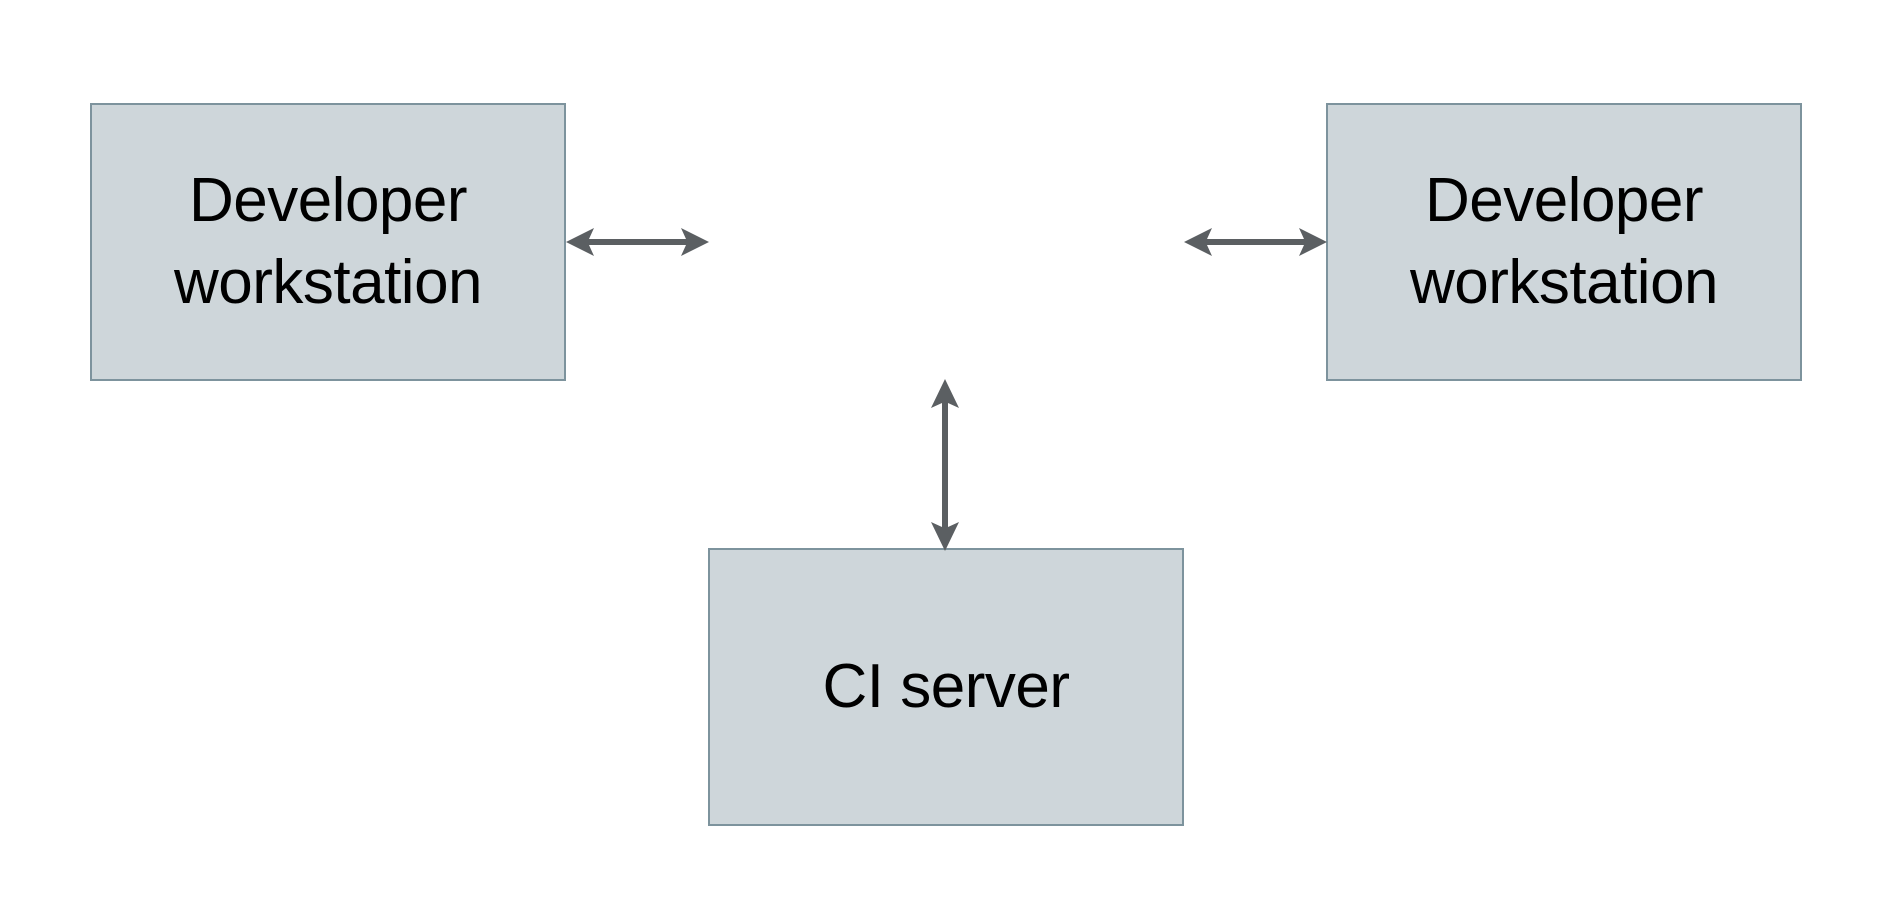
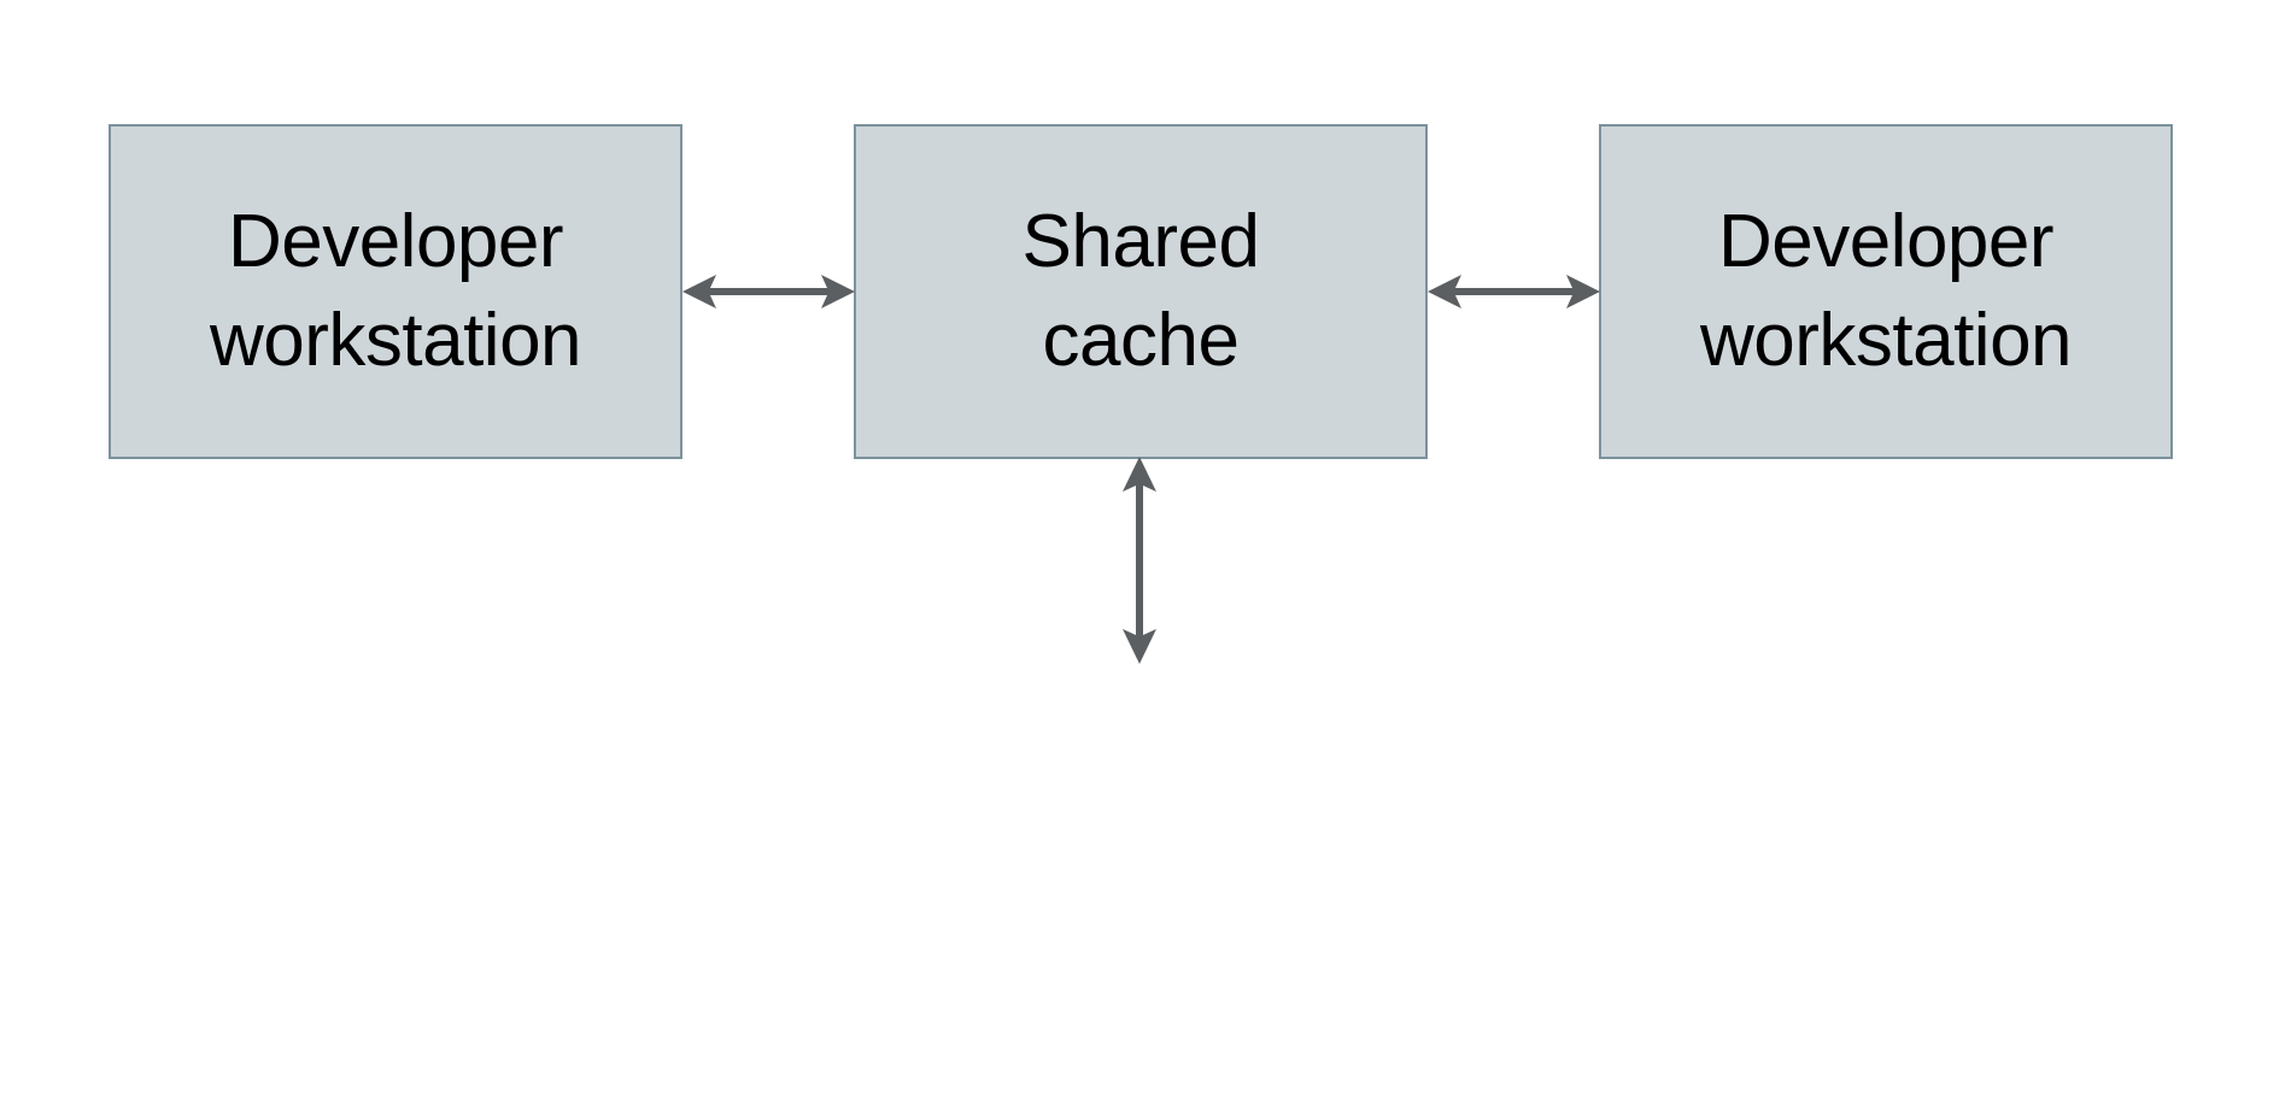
  Developer
  workstation
+ Shared
+ cache
  Developer
  workstation
- CI server
